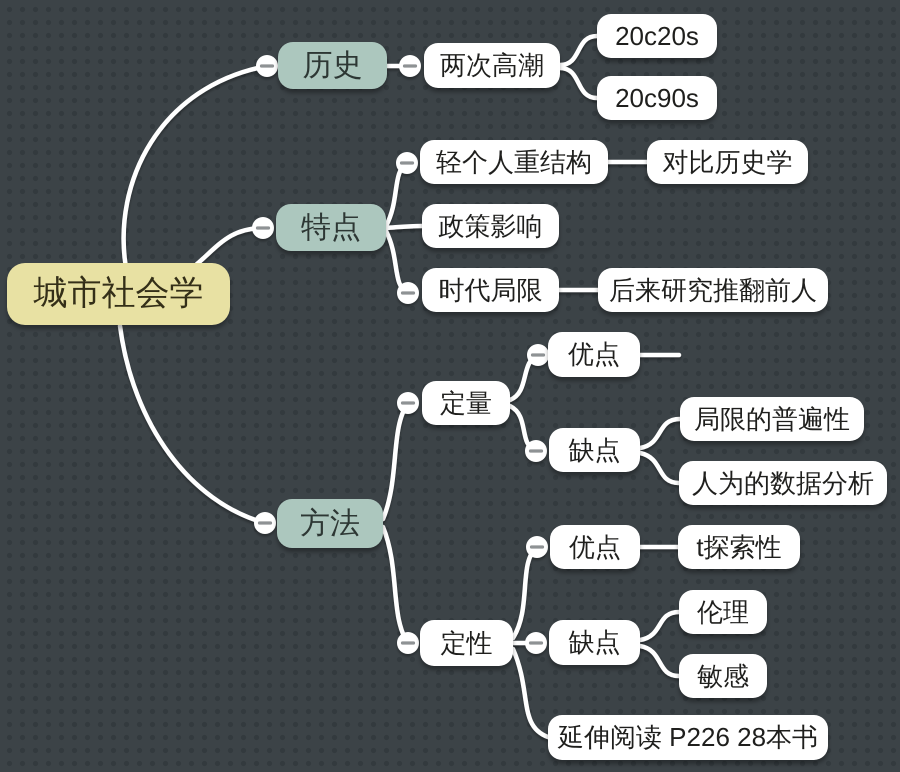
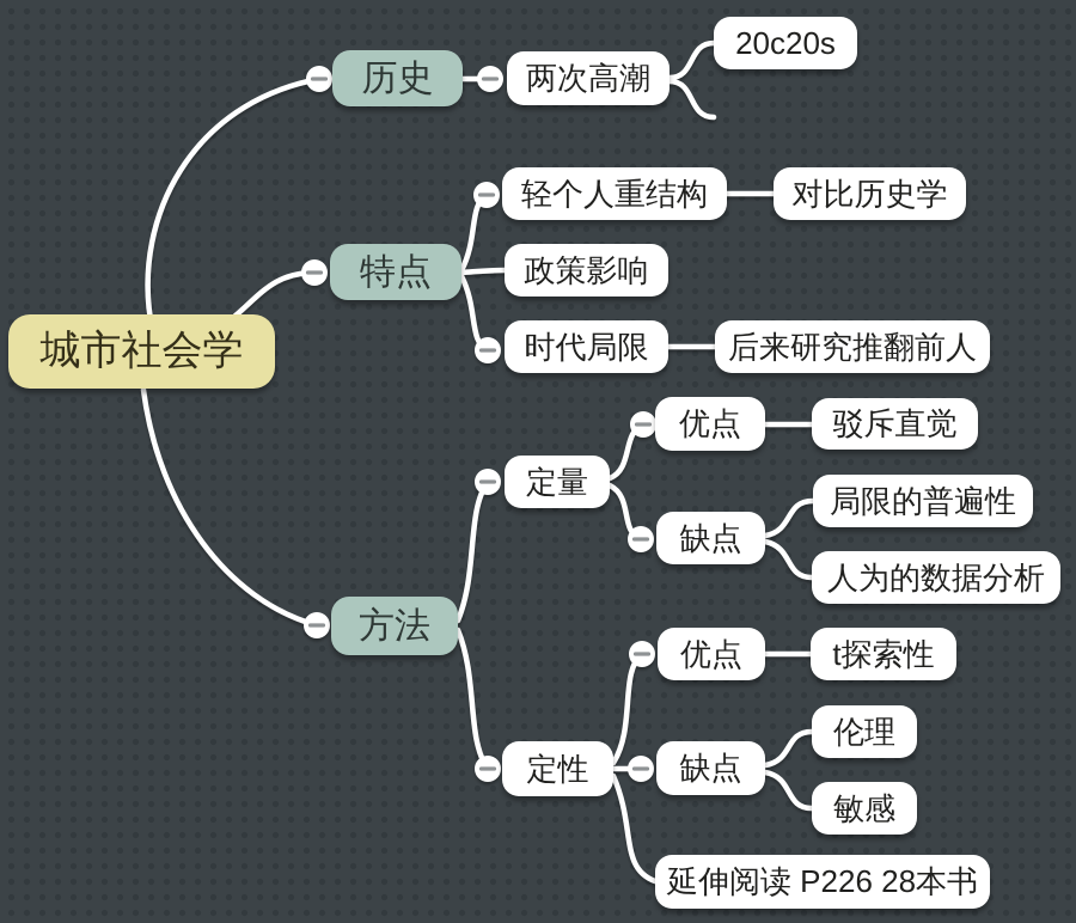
  城市社会学
  历史
  两次高潮
  20c20s
- 20c90s
  特点
  轻个人重结构
  对比历史学
  政策影响
  时代局限
  后来研究推翻前人
  方法
  定量
  优点
+ 驳斥直觉
  缺点
  局限的普遍性
  人为的数据分析
  定性
  优点
  t探索性
  缺点
  伦理
  敏感
  延伸阅读 P226 28本书
